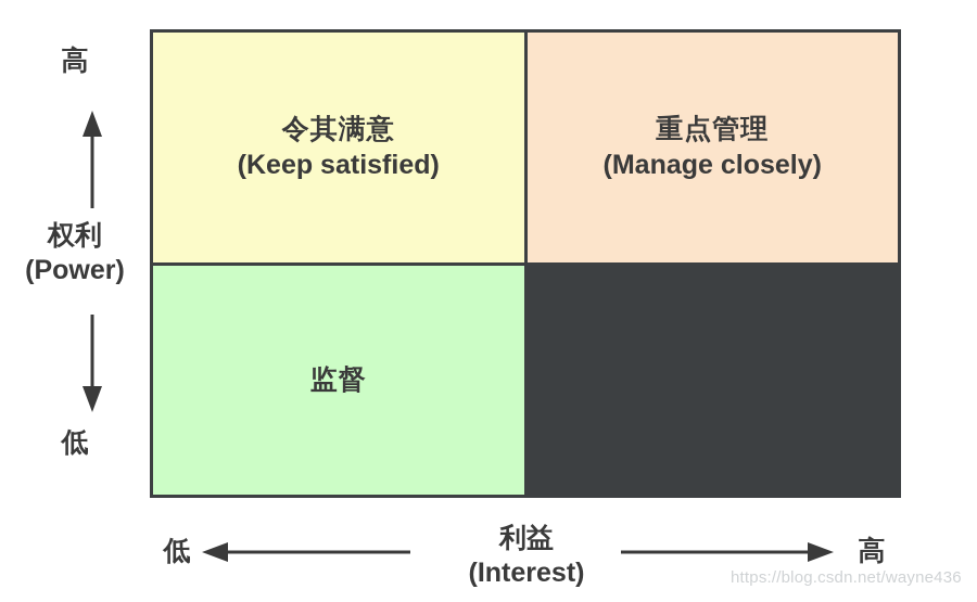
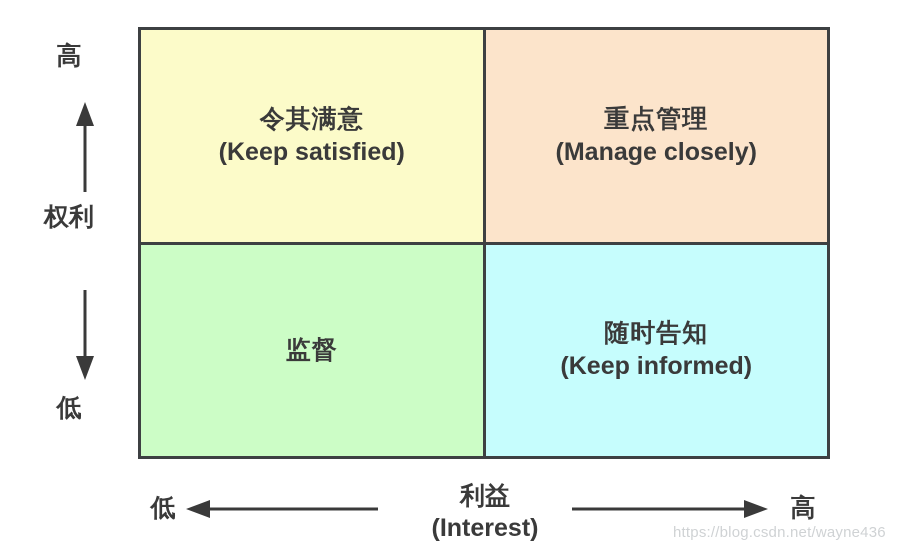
  高
  权利
- (Power)
  低
  令其满意
  (Keep satisfied)
  重点管理
  (Manage closely)
  监督
+ 随时告知
+ (Keep informed)
  低
  利益
  (Interest)
  高
  https://blog.csdn.net/wayne436
